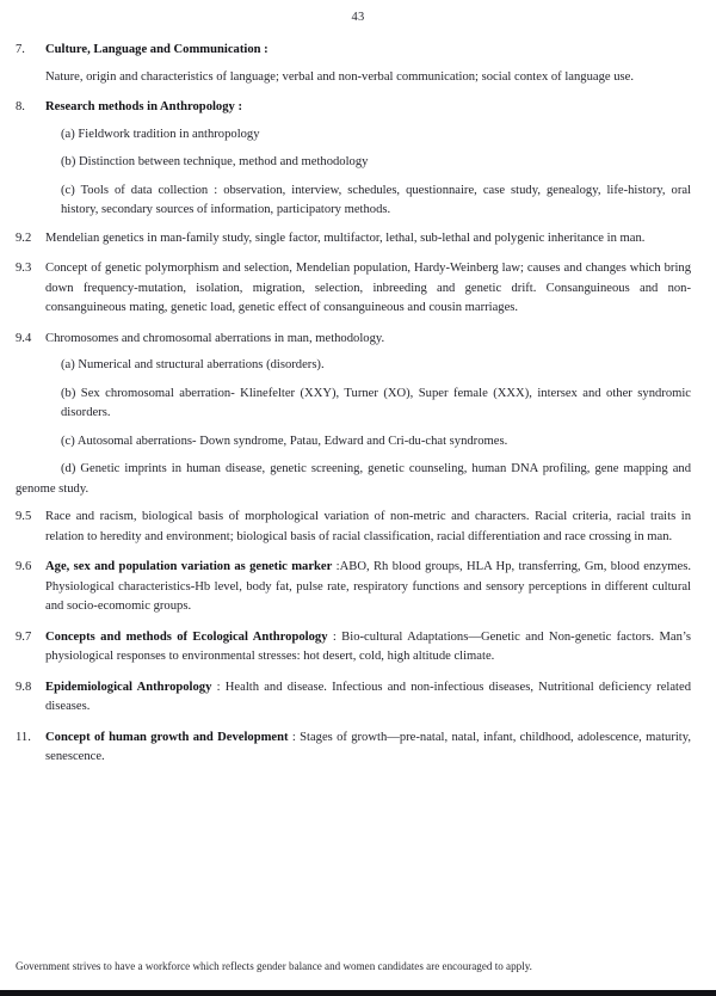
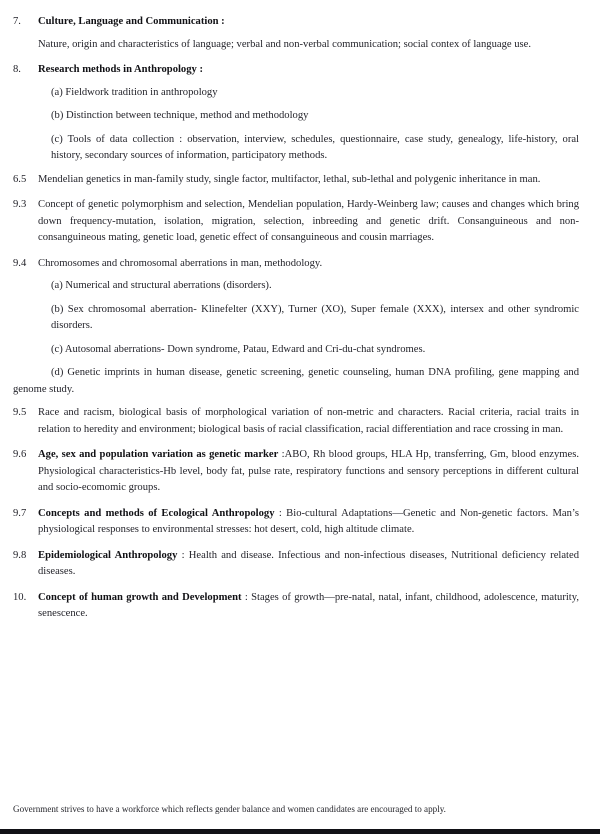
- 43
  7.
  Culture, Language and Communication :
  Nature, origin and characteristics of language; verbal and non-verbal communication; social contex of language use.
  8.
  Research methods in Anthropology :
  (a) Fieldwork tradition in anthropology
  (b) Distinction between technique, method and methodology
  (c) Tools of data collection : observation, interview, schedules, questionnaire, case study, genealogy, life-history, oral history, secondary sources of information, participatory methods.
- 9.2
+ 6.5
  Mendelian genetics in man-family study, single factor, multifactor, lethal, sub-lethal and polygenic inheritance in man.
  9.3
  Concept of genetic polymorphism and selection, Mendelian population, Hardy-Weinberg law; causes and changes which bring down frequency-mutation, isolation, migration, selection, inbreeding and genetic drift. Consanguineous and non-consanguineous mating, genetic load, genetic effect of consanguineous and cousin marriages.
  9.4
  Chromosomes and chromosomal aberrations in man, methodology.
  (a) Numerical and structural aberrations (disorders).
  (b) Sex chromosomal aberration- Klinefelter (XXY), Turner (XO), Super female (XXX), intersex and other syndromic disorders.
  (c) Autosomal aberrations- Down syndrome, Patau, Edward and Cri-du-chat syndromes.
  (d) Genetic imprints in human disease, genetic screening, genetic counseling, human DNA profiling, gene mapping and genome study.
  9.5
  Race and racism, biological basis of morphological variation of non-metric and characters. Racial criteria, racial traits in relation to heredity and environment; biological basis of racial classification, racial differentiation and race crossing in man.
  9.6
  Age, sex and population variation as genetic marker :ABO, Rh blood groups, HLA Hp, transferring, Gm, blood enzymes. Physiological characteristics-Hb level, body fat, pulse rate, respiratory functions and sensory perceptions in different cultural and socio-ecomomic groups.
  9.7
  Concepts and methods of Ecological Anthropology : Bio-cultural Adaptations—Genetic and Non-genetic factors. Man’s physiological responses to environmental stresses: hot desert, cold, high altitude climate.
  9.8
  Epidemiological Anthropology : Health and disease. Infectious and non-infectious diseases, Nutritional deficiency related diseases.
- 11.
+ 10.
  Concept of human growth and Development : Stages of growth—pre-natal, natal, infant, childhood, adolescence, maturity, senescence.
  Government strives to have a workforce which reflects gender balance and women candidates are encouraged to apply.
